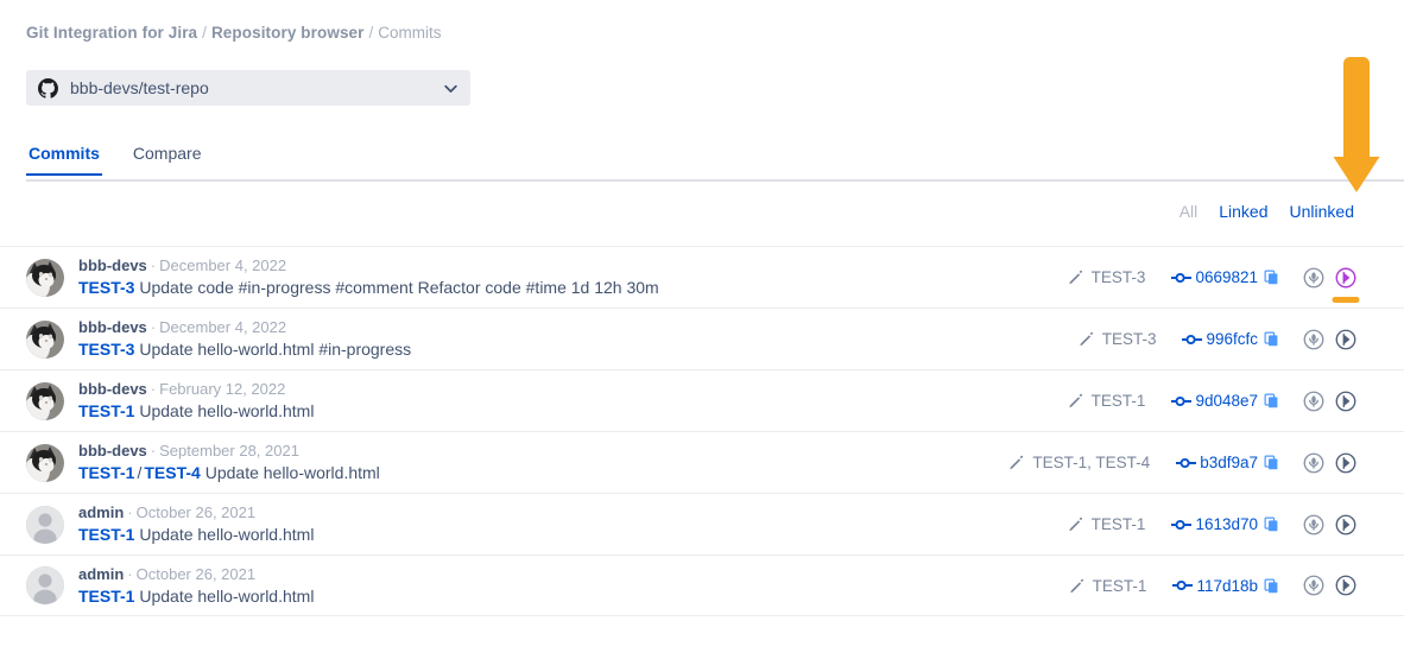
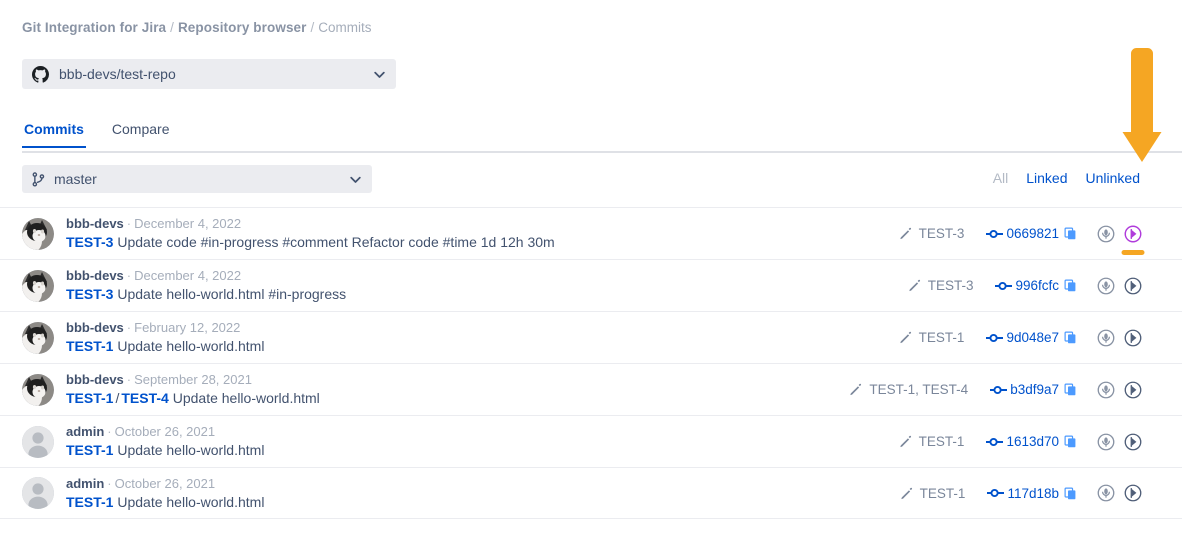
  Git Integration for Jira / Repository browser / Commits
  bbb-devs/test-repo
  Commits
  Compare
+ master
  All
  Linked
  Unlinked
  bbb-devs · December 4, 2022
  TEST-3 Update code #in-progress #comment Refactor code #time 1d 12h 30m
  TEST-3
  0669821
  bbb-devs · December 4, 2022
  TEST-3 Update hello-world.html #in-progress
  TEST-3
  996fcfc
  bbb-devs · February 12, 2022
  TEST-1 Update hello-world.html
  TEST-1
  9d048e7
  bbb-devs · September 28, 2021
  TEST-1 / TEST-4 Update hello-world.html
  TEST-1, TEST-4
  b3df9a7
  admin · October 26, 2021
  TEST-1 Update hello-world.html
  TEST-1
  1613d70
  admin · October 26, 2021
  TEST-1 Update hello-world.html
  TEST-1
  117d18b
